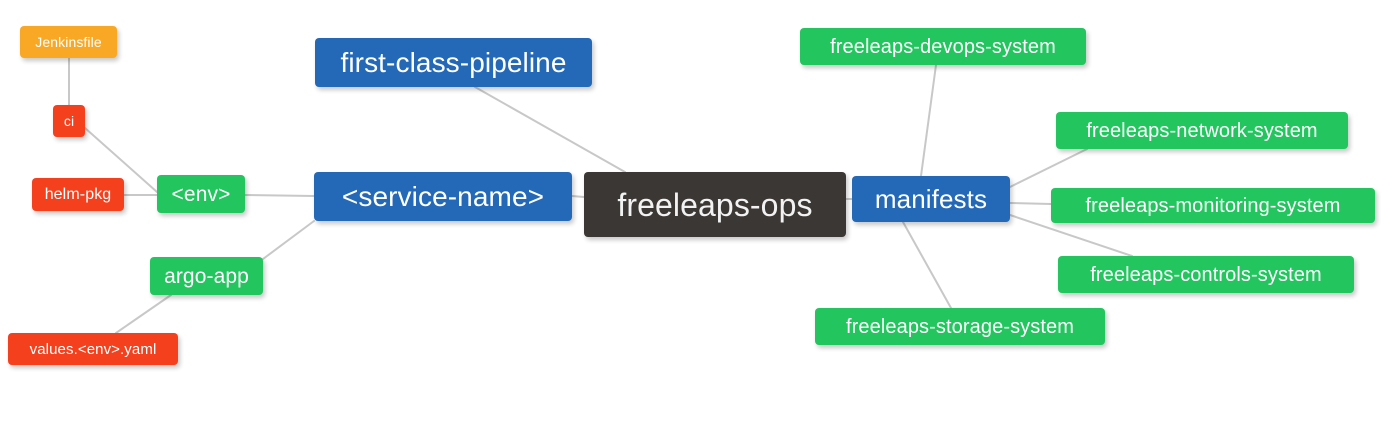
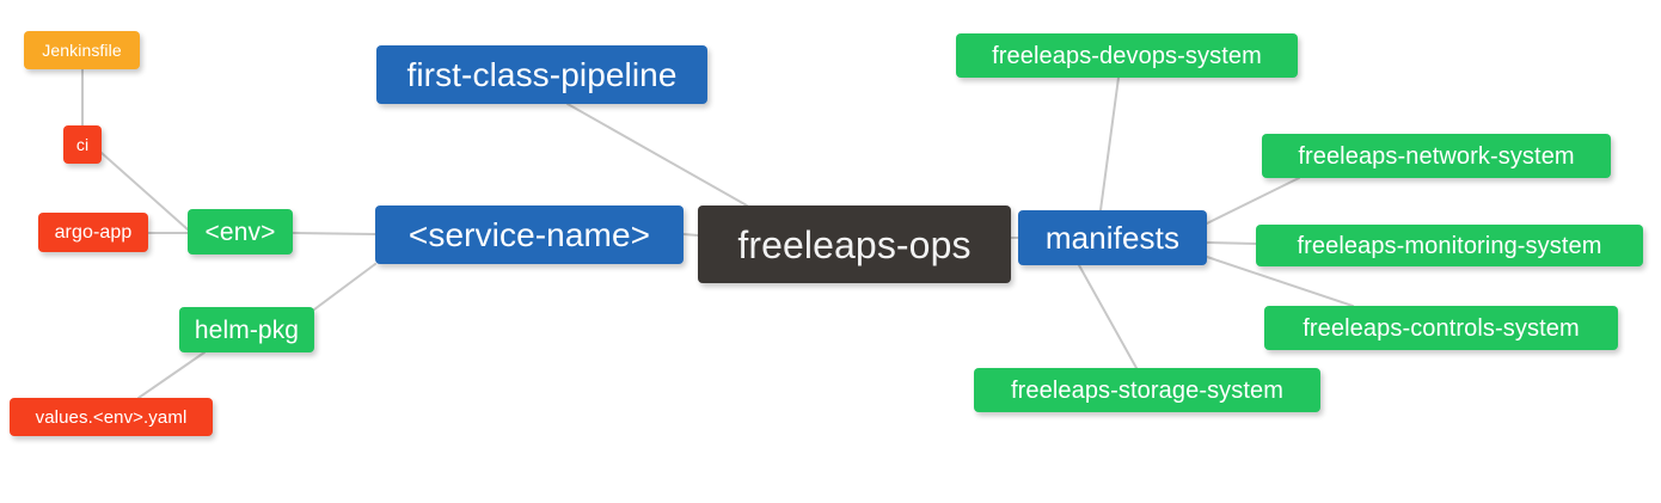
  Jenkinsfile
  ci
- helm-pkg
+ argo-app
  <env>
- argo-app
+ helm-pkg
  values.<env>.yaml
  first-class-pipeline
  <service-name>
  freeleaps-ops
  manifests
  freeleaps-devops-system
  freeleaps-network-system
  freeleaps-monitoring-system
  freeleaps-controls-system
  freeleaps-storage-system
